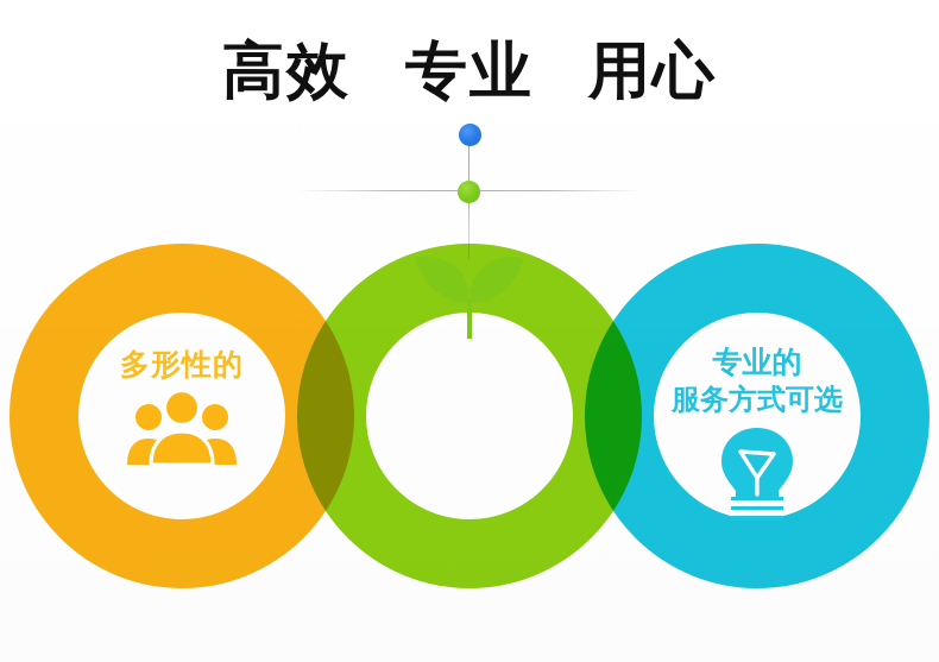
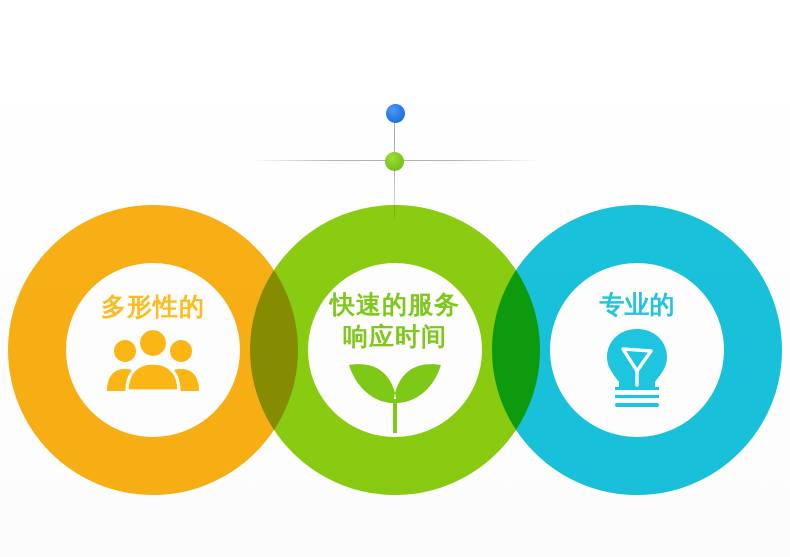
- 高效 专业 用心
  多形性的
+ 快速的服务
+ 响应时间
  专业的
- 服务方式可选
